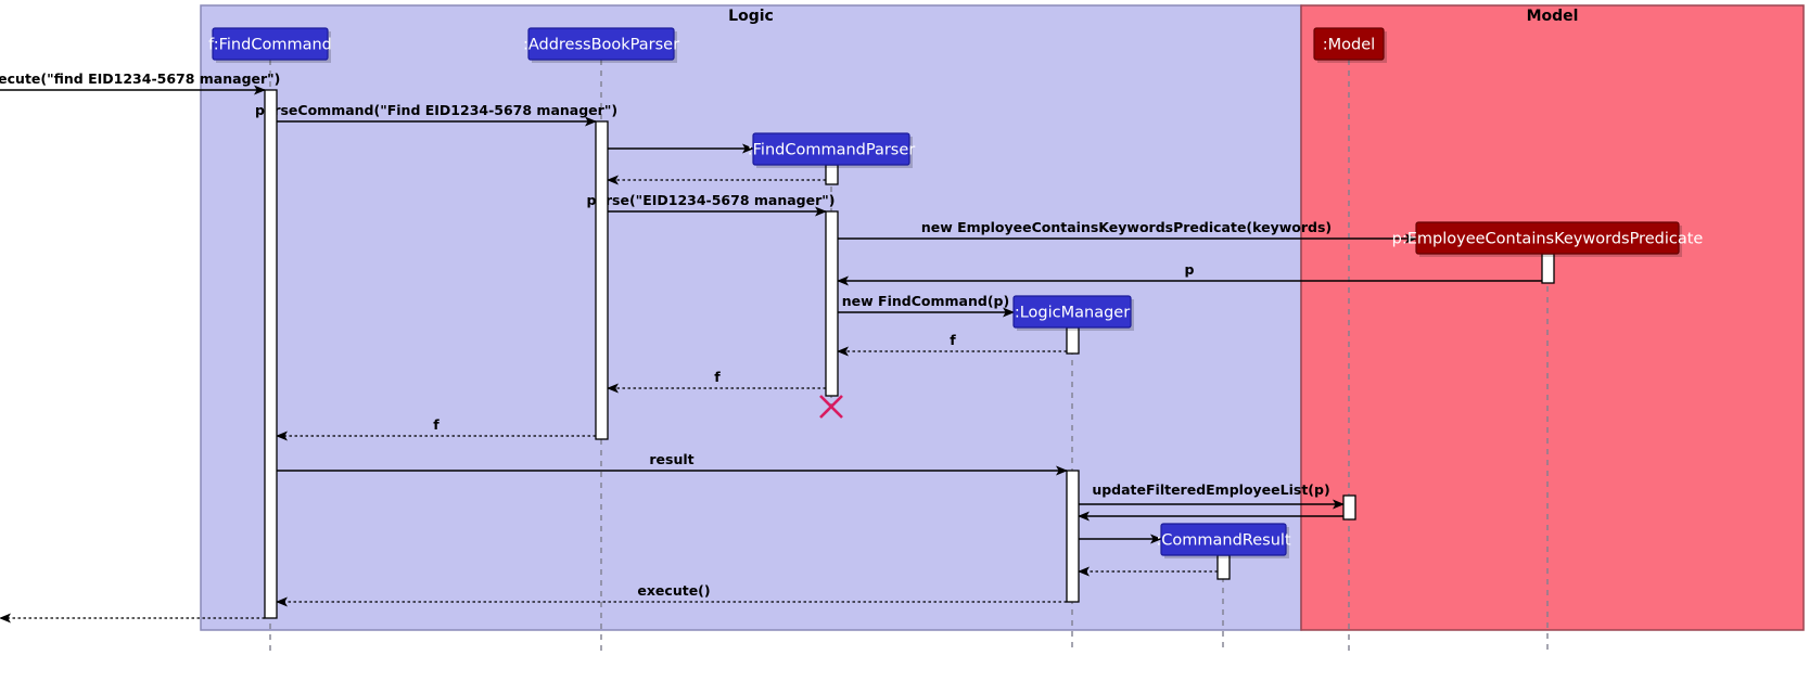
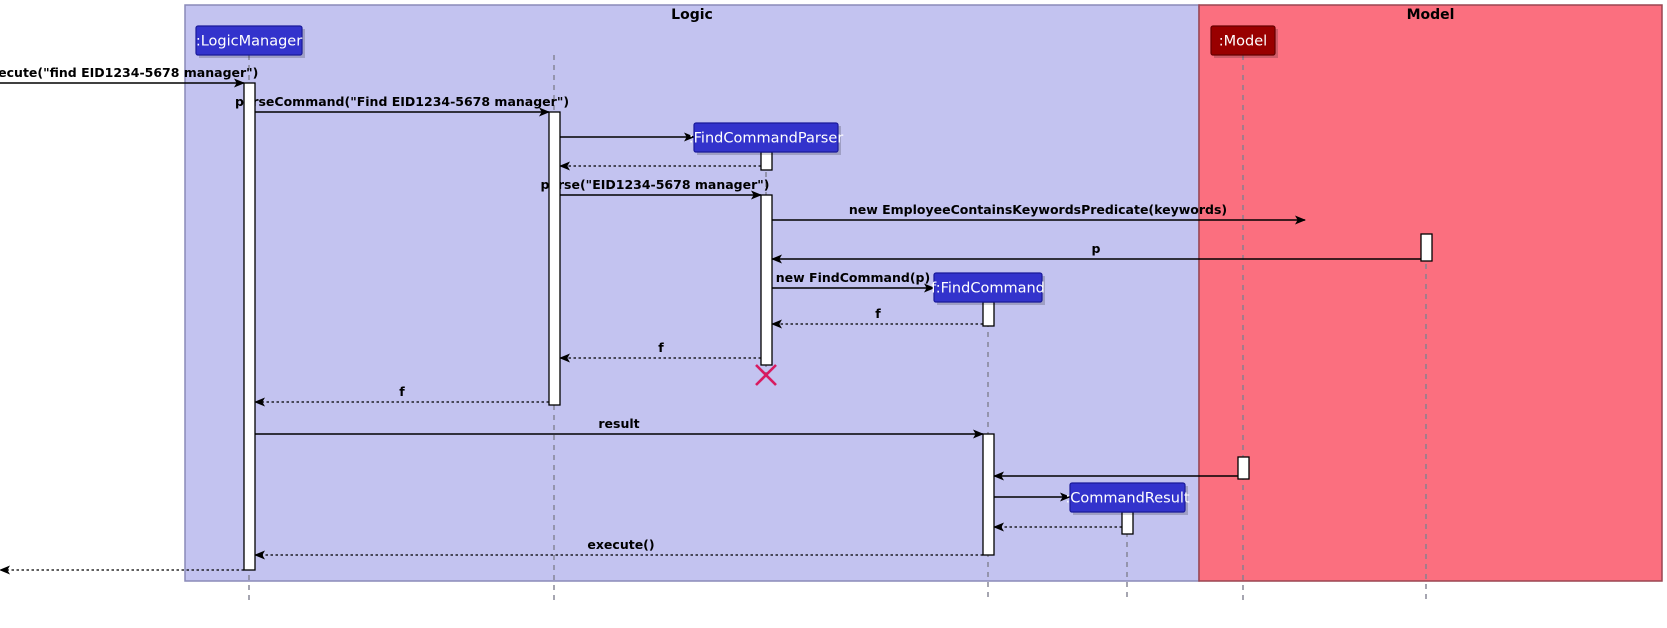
  Logic
  Model
  ecute("find EID1234-5678 manager")
  pseCommand("Find EID1234-5678 manager")
  prse("EID1234-5678 manager")
  new EmployeeContainsKeywordsPredicate(keywords)
  p
  new FindCommand(p)
  f
  f
  f
  result
- updateFilteredEmployeeList(p)
  execute()
- f:FindCommand
+ :LogicManager
- :AddressBookParser
  :FindCommandParser
- :LogicManager
+ f:FindCommand
  :CommandResult
  :Model
- p:EmployeeContainsKeywordsPredicate
